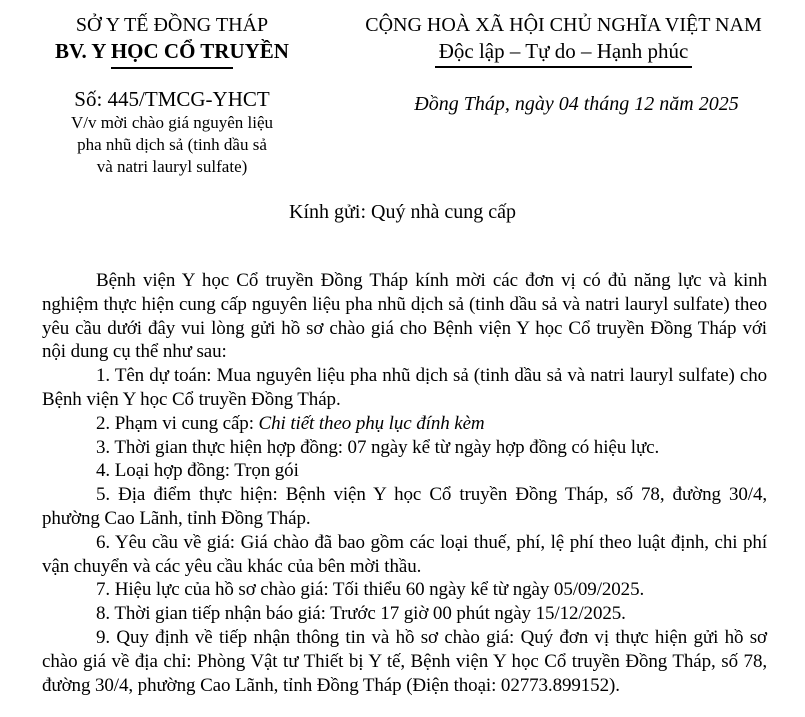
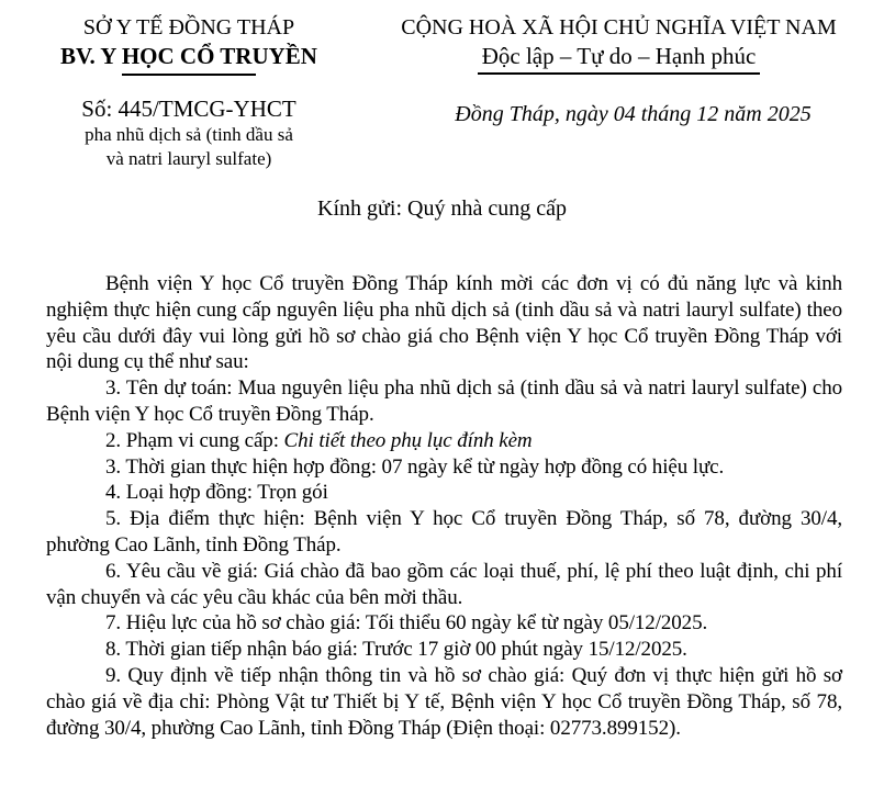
  SỞ Y TẾ ĐỒNG THÁP
  BV. Y HỌC CỔ TRUYỀN
  Số: 445/TMCG-YHCT
- V/v mời chào giá nguyên liệu
  pha nhũ dịch sả (tinh dầu sả
  và natri lauryl sulfate)
  CỘNG HOÀ XÃ HỘI CHỦ NGHĨA VIỆT NAM
  Độc lập – Tự do – Hạnh phúc
  Đồng Tháp, ngày 04 tháng 12 năm 2025
  Kính gửi: Quý nhà cung cấp
  Bệnh viện Y học Cổ truyền Đồng Tháp kính mời các đơn vị có đủ năng lực và kinh nghiệm thực hiện cung cấp nguyên liệu pha nhũ dịch sả (tinh dầu sả và natri lauryl sulfate) theo yêu cầu dưới đây vui lòng gửi hồ sơ chào giá cho Bệnh viện Y học Cổ truyền Đồng Tháp với nội dung cụ thể như sau:
- 1. Tên dự toán: Mua nguyên liệu pha nhũ dịch sả (tinh dầu sả và natri lauryl sulfate) cho Bệnh viện Y học Cổ truyền Đồng Tháp.
+ 3. Tên dự toán: Mua nguyên liệu pha nhũ dịch sả (tinh dầu sả và natri lauryl sulfate) cho Bệnh viện Y học Cổ truyền Đồng Tháp.
  2. Phạm vi cung cấp: Chi tiết theo phụ lục đính kèm
  3. Thời gian thực hiện hợp đồng: 07 ngày kể từ ngày hợp đồng có hiệu lực.
  4. Loại hợp đồng: Trọn gói
  5. Địa điểm thực hiện: Bệnh viện Y học Cổ truyền Đồng Tháp, số 78, đường 30/4, phường Cao Lãnh, tỉnh Đồng Tháp.
  6. Yêu cầu về giá: Giá chào đã bao gồm các loại thuế, phí, lệ phí theo luật định, chi phí vận chuyển và các yêu cầu khác của bên mời thầu.
- 7. Hiệu lực của hồ sơ chào giá: Tối thiểu 60 ngày kể từ ngày 05/09/2025.
+ 7. Hiệu lực của hồ sơ chào giá: Tối thiểu 60 ngày kể từ ngày 05/12/2025.
  8. Thời gian tiếp nhận báo giá: Trước 17 giờ 00 phút ngày 15/12/2025.
  9. Quy định về tiếp nhận thông tin và hồ sơ chào giá: Quý đơn vị thực hiện gửi hồ sơ chào giá về địa chỉ: Phòng Vật tư Thiết bị Y tế, Bệnh viện Y học Cổ truyền Đồng Tháp, số 78, đường 30/4, phường Cao Lãnh, tỉnh Đồng Tháp (Điện thoại: 02773.899152).
